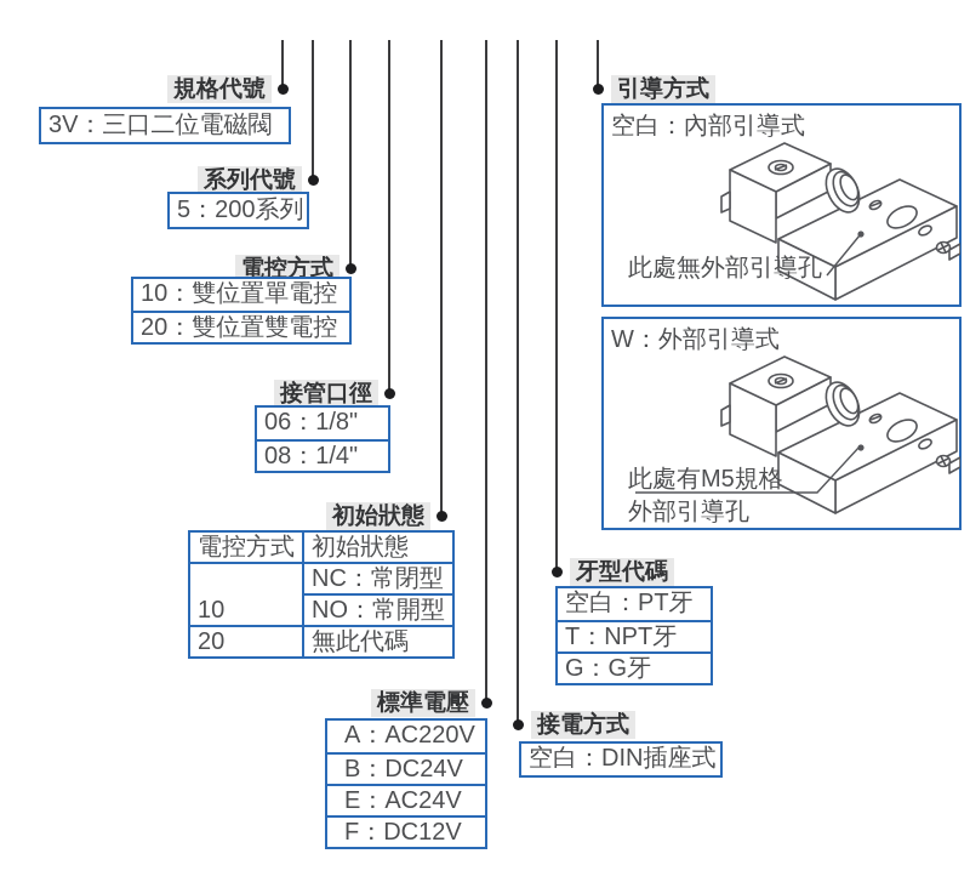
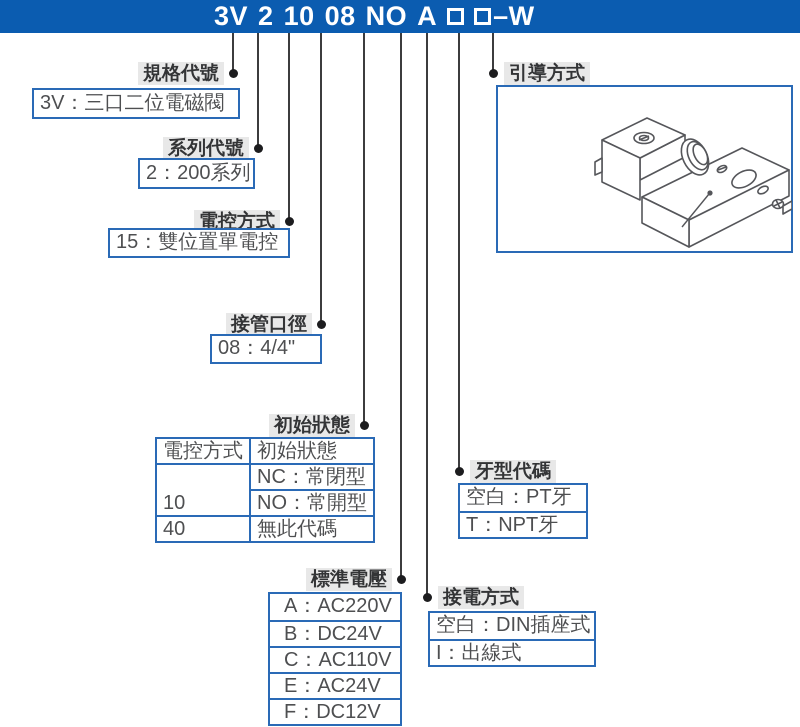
+ 3V
+ 2
+ 10
+ 08
+ NO
+ A
+ –W
  規格代號
  系列代號
  電控方式
  接管口徑
  初始狀態
  標準電壓
  接電方式
  牙型代碼
  引導方式
  3V：三口二位電磁閥
- 5：200系列
+ 2：200系列
- 10：雙位置單電控
+ 15：雙位置單電控
- 20：雙位置雙電控
- 06：1/8"
- 08：1/4"
+ 08：4/4"
  電控方式	初始狀態
  10	NC：常閉型
  NO：常開型
- 20	無此代碼
+ 40	無此代碼
  A：AC220V
  B：DC24V
+ C：AC110V
  E：AC24V
  F：DC12V
  空白：DIN插座式
+ I：出線式
  空白：PT牙
  T：NPT牙
- G：G牙
- 空白：內部引導式
- 此處無外部引導孔
- W：外部引導式
- 此處有M5規格
- 外部引導孔
